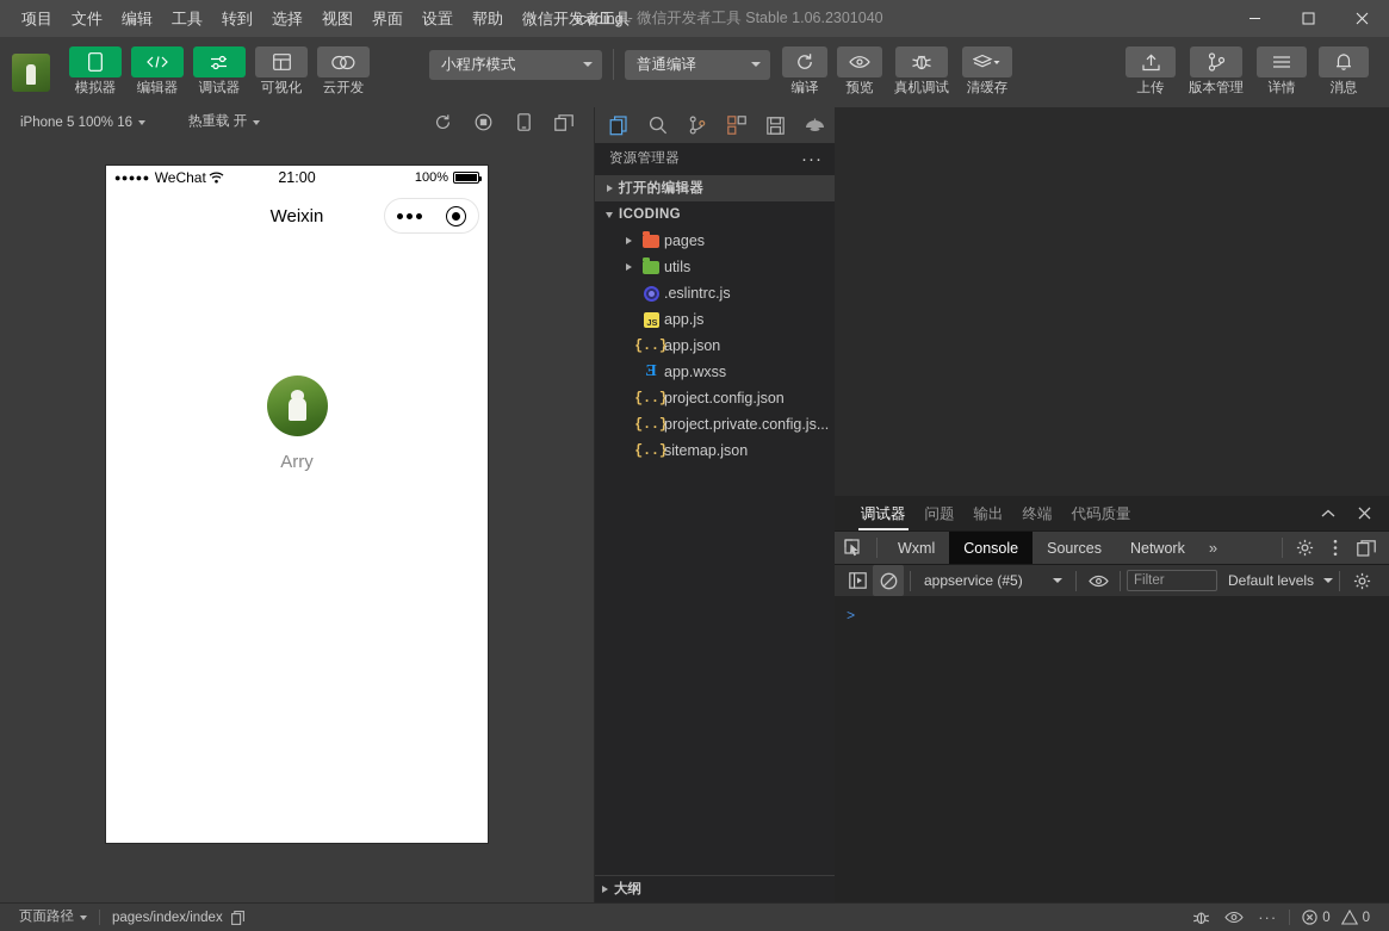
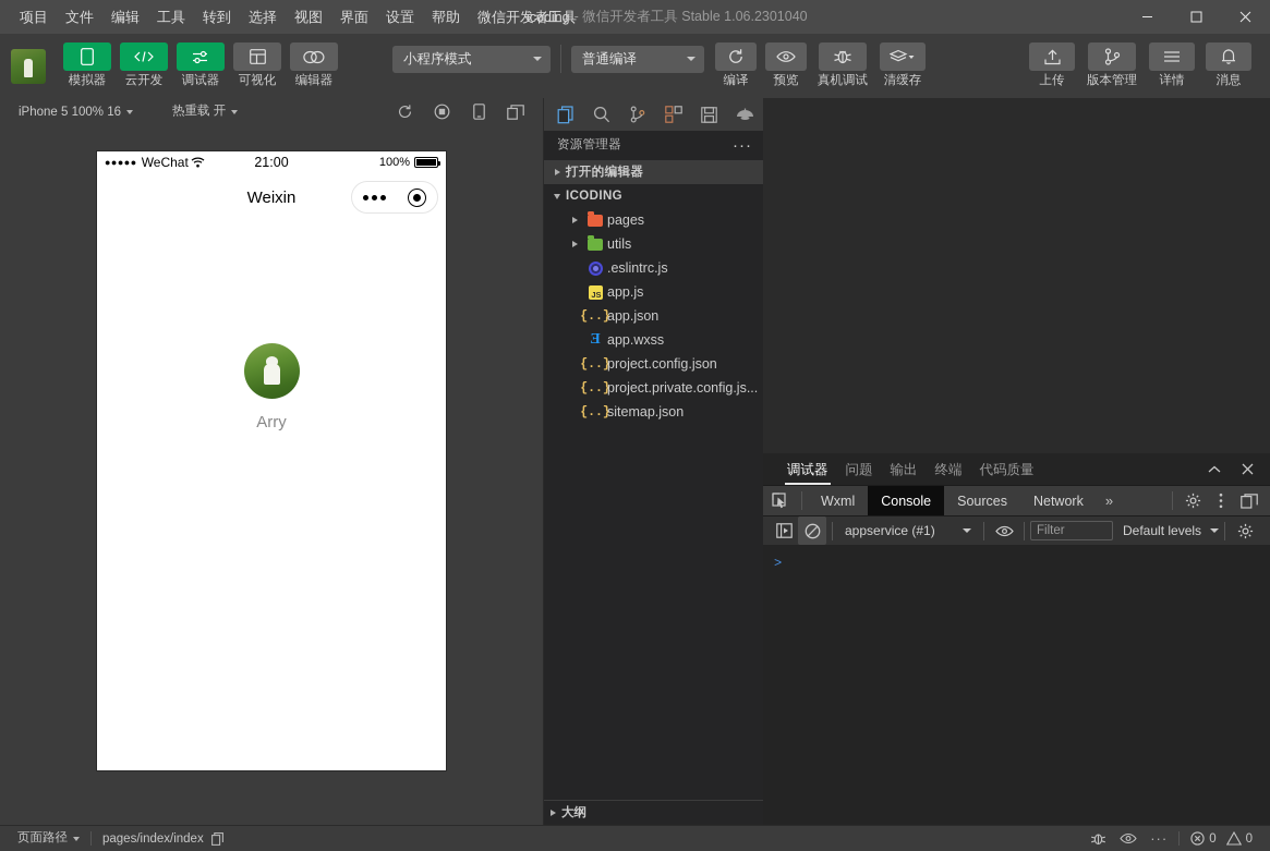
  项目
  文件
  编辑
  工具
  转到
  选择
  视图
  界面
  设置
  帮助
  微信开发者工具
  icoding
  - 微信开发者工具 Stable 1.06.2301040
  模拟器
- 编辑器
+ 云开发
  调试器
  可视化
- 云开发
+ 编辑器
  小程序模式
  普通编译
  编译
  预览
  真机调试
  清缓存
  上传
  版本管理
  详情
  消息
  iPhone 5 100% 16
  热重载 开
  ●●●●●
  WeChat
  21:00
  100%
  Weixin
  Arry
  资源管理器
  ···
  打开的编辑器
  ICODING
  pages
  utils
  .eslintrc.js
  JS
  app.js
  {..}
  app.json
  Ǝ
  app.wxss
  {..}
  project.config.json
  {..}
  project.private.config.js...
  {..}
  sitemap.json
  大纲
  调试器
  问题
  输出
  终端
  代码质量
  Wxml
  Console
  Sources
  Network
  »
- appservice (#5)
+ appservice (#1)
  Filter
  Default levels
  >
  页面路径
  pages/index/index
  ···
  0
  0
